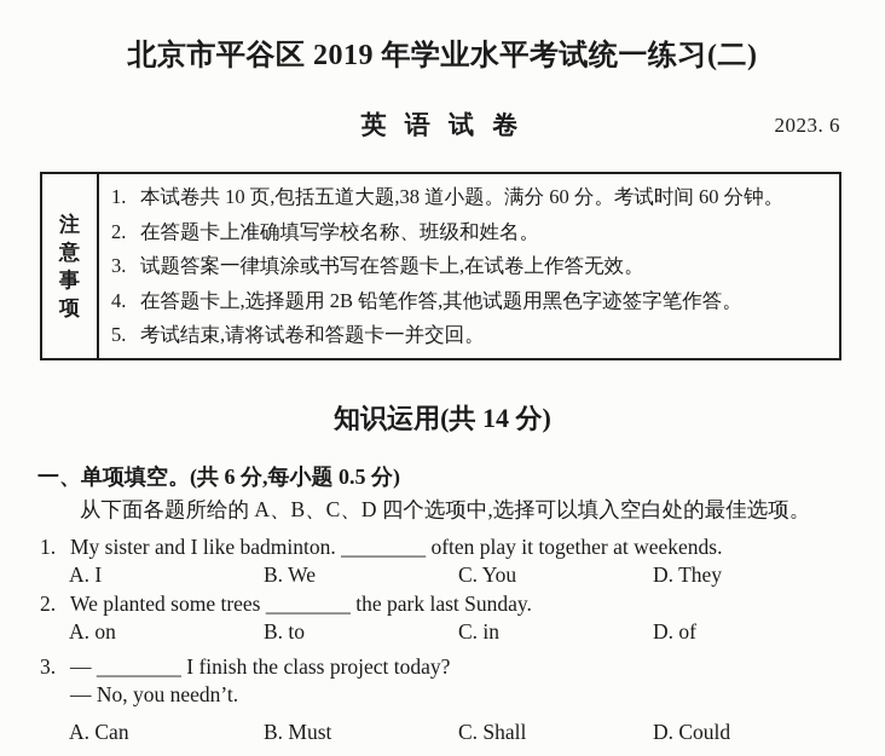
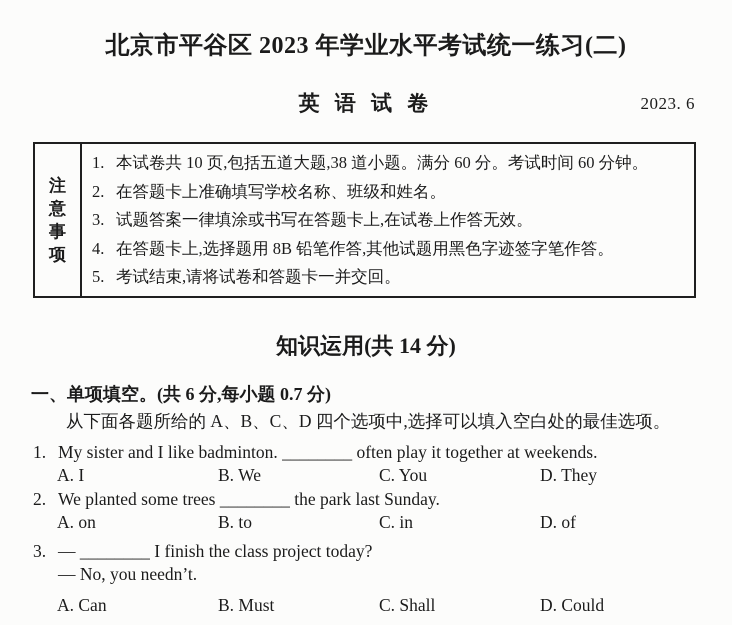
- 北京市平谷区 2019 年学业水平考试统一练习(二)
+ 北京市平谷区 2023 年学业水平考试统一练习(二)
  英 语 试 卷
  2023. 6
  注意事项
  1.
  本试卷共 10 页,包括五道大题,38 道小题。满分 60 分。考试时间 60 分钟。
  2.
  在答题卡上准确填写学校名称、班级和姓名。
  3.
  试题答案一律填涂或书写在答题卡上,在试卷上作答无效。
  4.
- 在答题卡上,选择题用 2B 铅笔作答,其他试题用黑色字迹签字笔作答。
+ 在答题卡上,选择题用 8B 铅笔作答,其他试题用黑色字迹签字笔作答。
  5.
  考试结束,请将试卷和答题卡一并交回。
  知识运用(共 14 分)
- 一、单项填空。(共 6 分,每小题 0.5 分)
+ 一、单项填空。(共 6 分,每小题 0.7 分)
  从下面各题所给的 A、B、C、D 四个选项中,选择可以填入空白处的最佳选项。
  1.
  My sister and I like badminton. ________ often play it together at weekends.
  A. I
  B. We
  C. You
  D. They
  2.
  We planted some trees ________ the park last Sunday.
  A. on
  B. to
  C. in
  D. of
  3.
  — ________ I finish the class project today?
  — No, you needn’t.
  A. Can
  B. Must
  C. Shall
  D. Could
